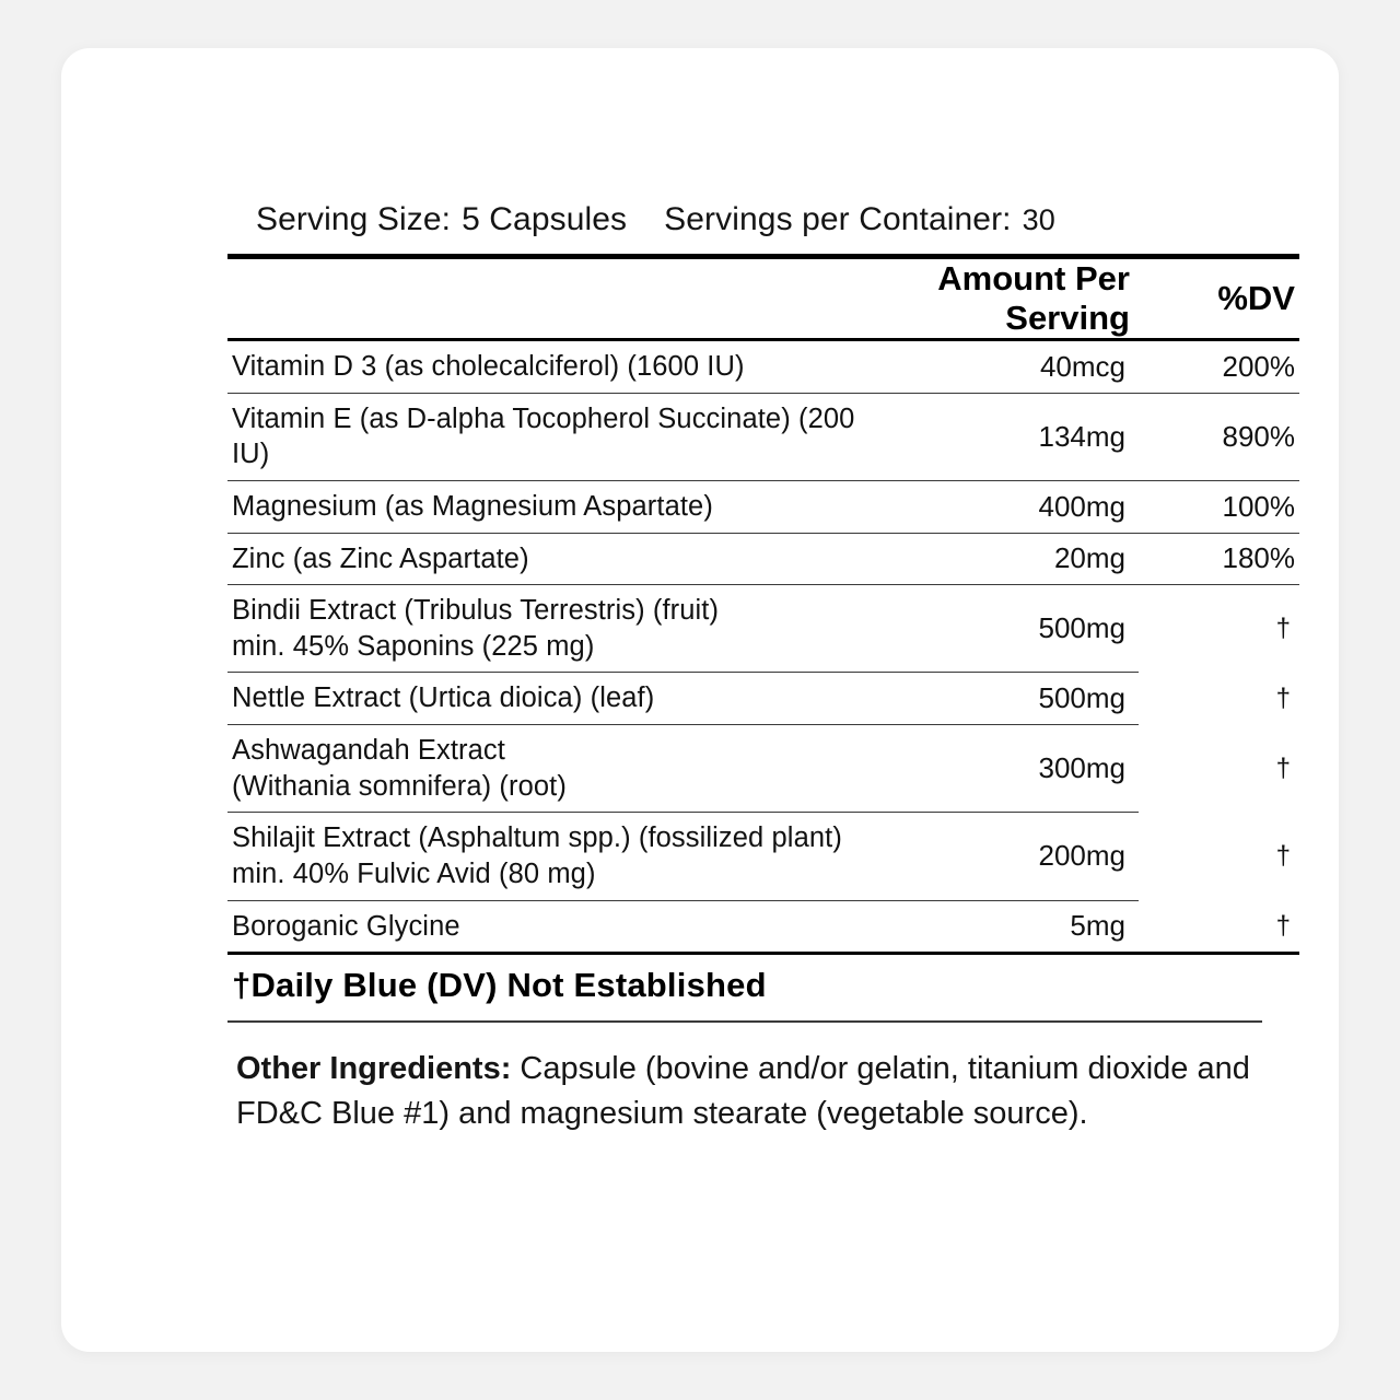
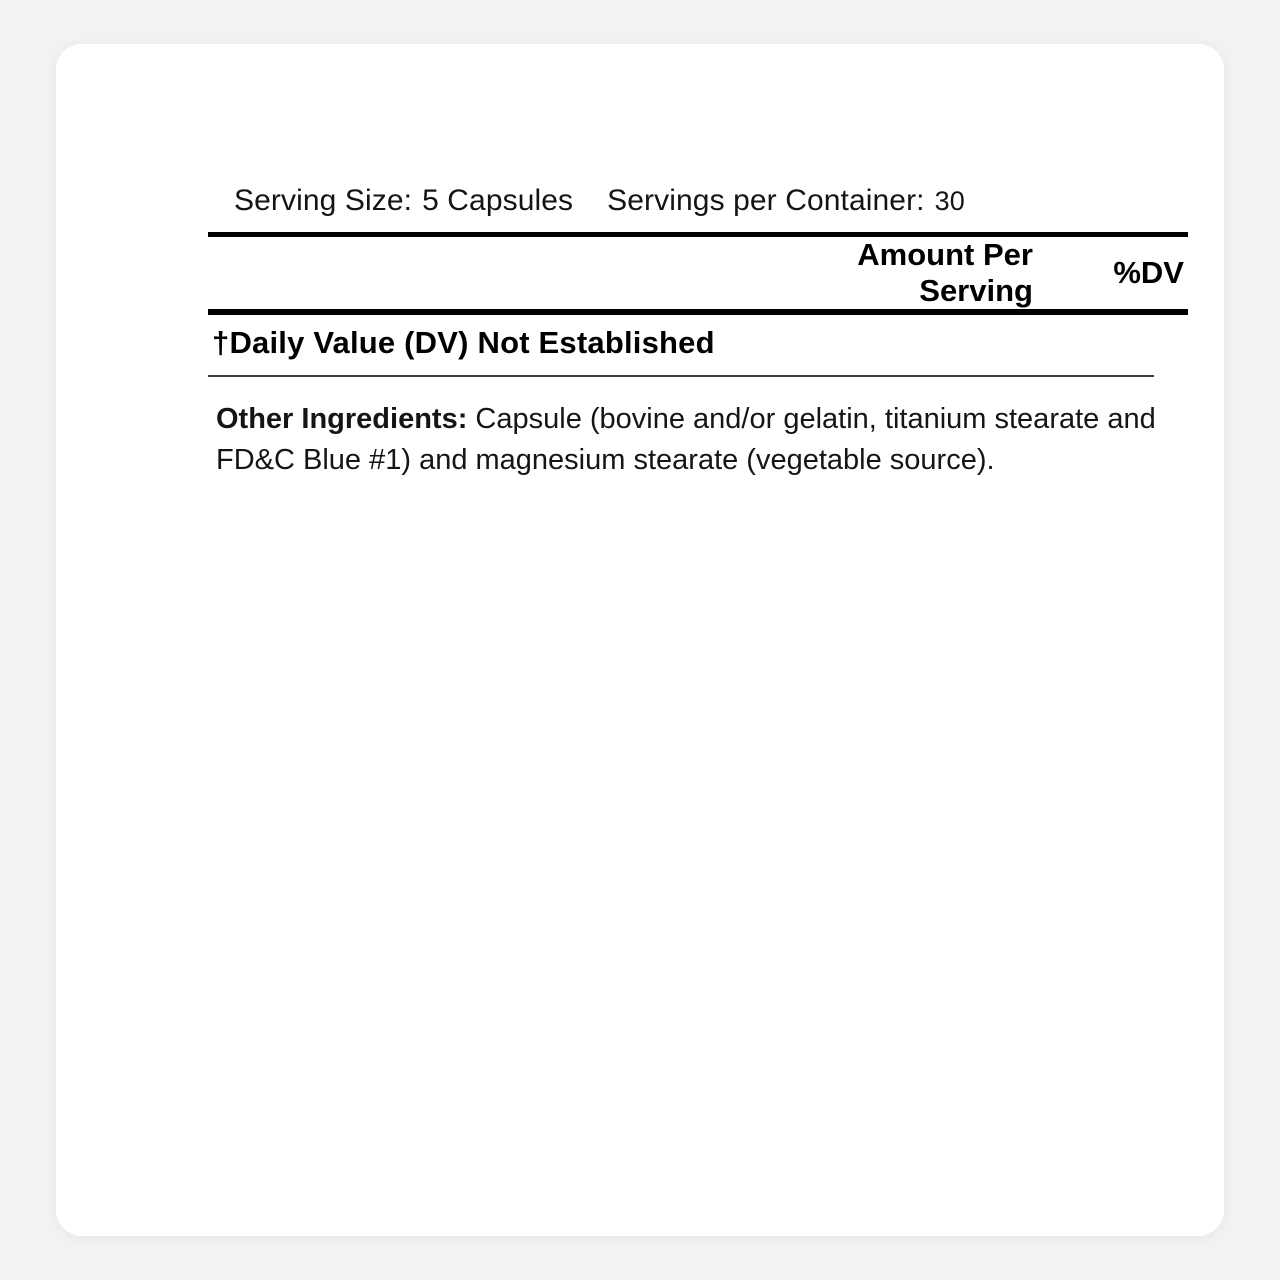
  Serving Size:
  5 Capsules
  Servings per Container:
  30
  	Amount Per Serving	%DV
- Vitamin D 3 (as cholecalciferol) (1600 IU)	40mcg	200%
- Vitamin E (as D-alpha Tocopherol Succinate) (200 IU)	134mg	890%
- Magnesium (as Magnesium Aspartate)	400mg	100%
- Zinc (as Zinc Aspartate)	20mg	180%
- Bindii Extract (Tribulus Terrestris) (fruit) min. 45% Saponins (225 mg)	500mg	†
- Nettle Extract (Urtica dioica) (leaf)	500mg	†
- Ashwagandah Extract (Withania somnifera) (root)	300mg	†
- Shilajit Extract (Asphaltum spp.) (fossilized plant) min. 40% Fulvic Avid (80 mg)	200mg	†
- Boroganic Glycine	5mg	†
- †Daily Blue (DV) Not Established
+ †Daily Value (DV) Not Established
- Other Ingredients: Capsule (bovine and/or gelatin, titanium dioxide and FD&C Blue #1) and magnesium stearate (vegetable source).
+ Other Ingredients: Capsule (bovine and/or gelatin, titanium stearate and FD&C Blue #1) and magnesium stearate (vegetable source).
